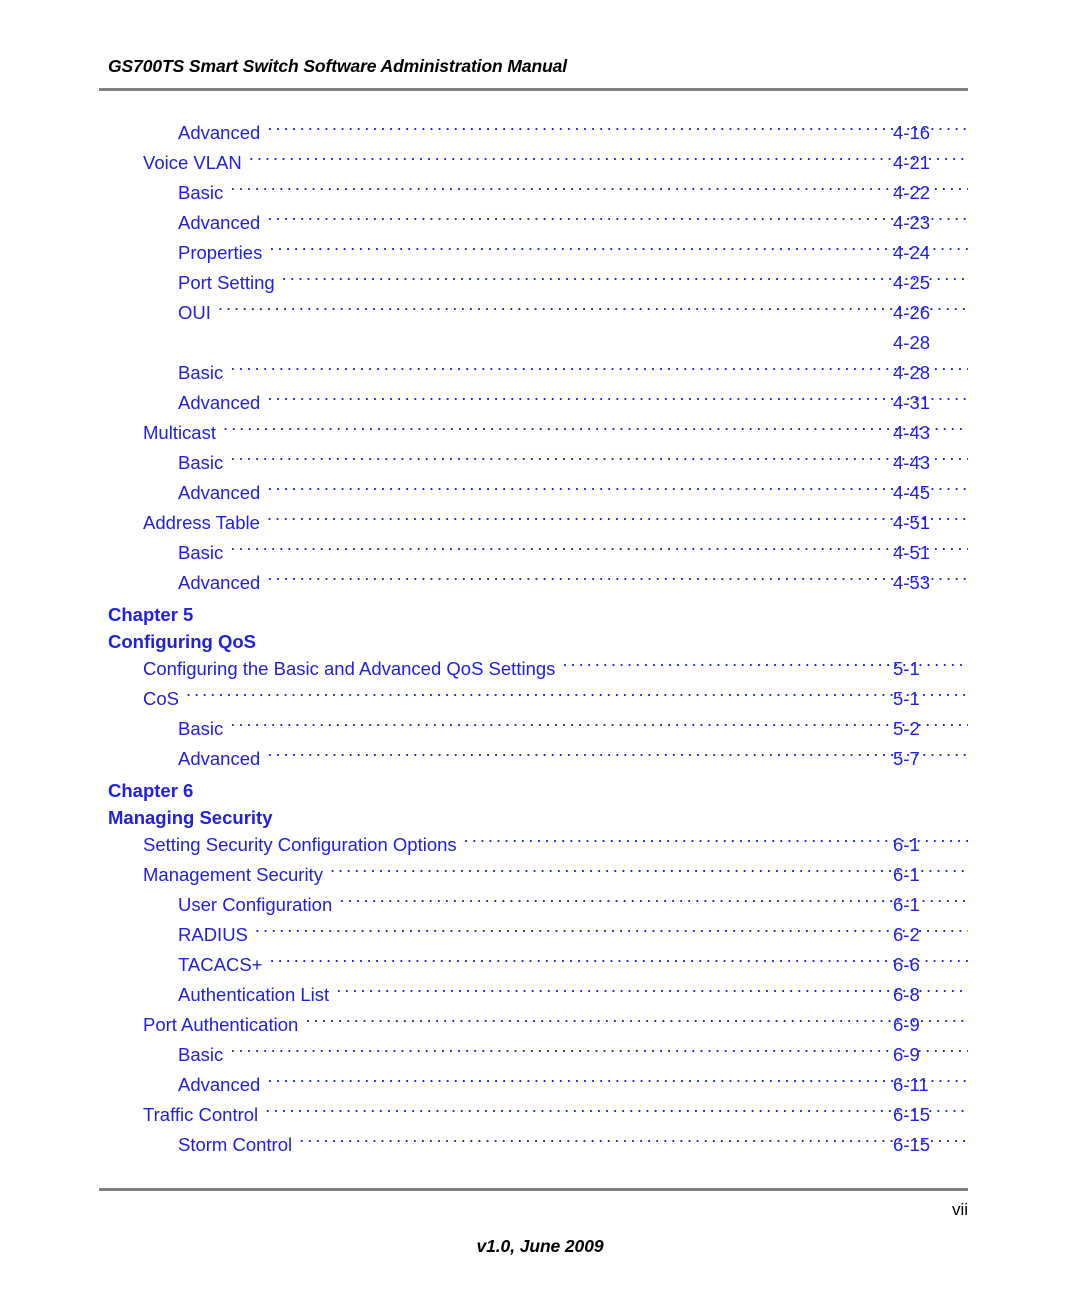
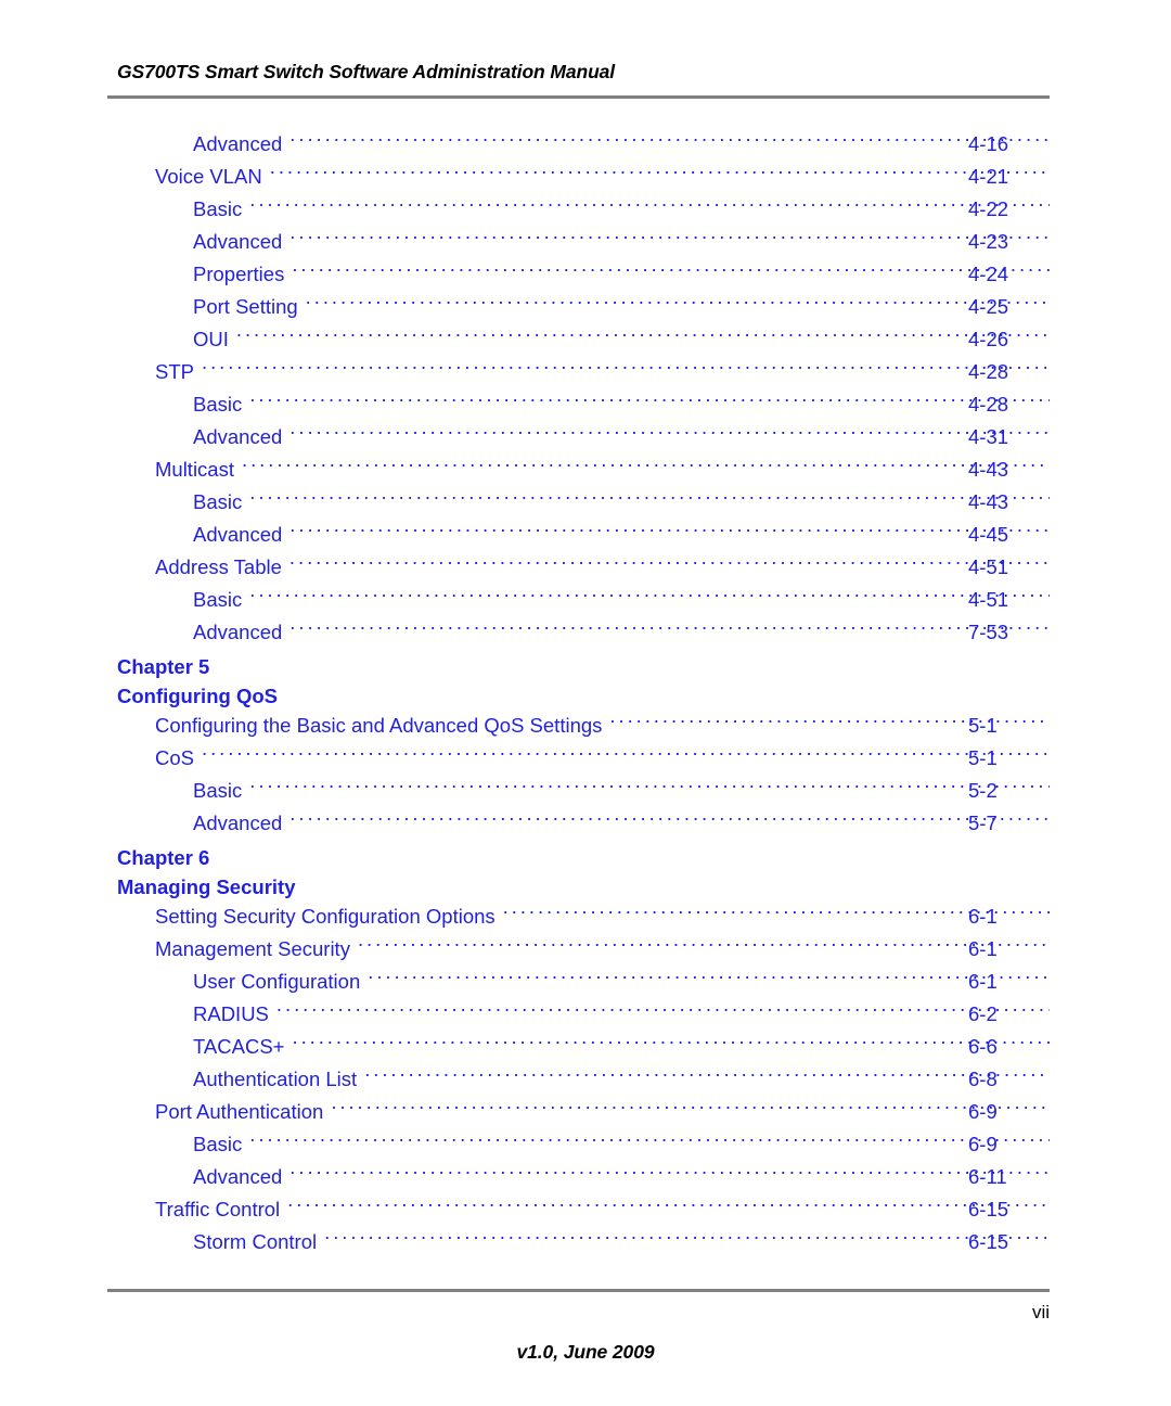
  GS700TS Smart Switch Software Administration Manual
  Advanced
  4-16
  Voice VLAN
  4-21
  Basic
  4-22
  Advanced
  4-23
  Properties
  4-24
  Port Setting
  4-25
  OUI
  4-26
+ STP
  4-28
  Basic
  4-28
  Advanced
  4-31
  Multicast
  4-43
  Basic
  4-43
  Advanced
  4-45
  Address Table
  4-51
  Basic
  4-51
  Advanced
- 4-53
+ 7-53
  Chapter 5
  Configuring QoS
  Configuring the Basic and Advanced QoS Settings
  5-1
  CoS
  5-1
  Basic
  5-2
  Advanced
  5-7
  Chapter 6
  Managing Security
  Setting Security Configuration Options
  6-1
  Management Security
  6-1
  User Configuration
  6-1
  RADIUS
  6-2
  TACACS+
  6-6
  Authentication List
  6-8
  Port Authentication
  6-9
  Basic
  6-9
  Advanced
  6-11
  Traffic Control
  6-15
  Storm Control
  6-15
  vii
  v1.0, June 2009
